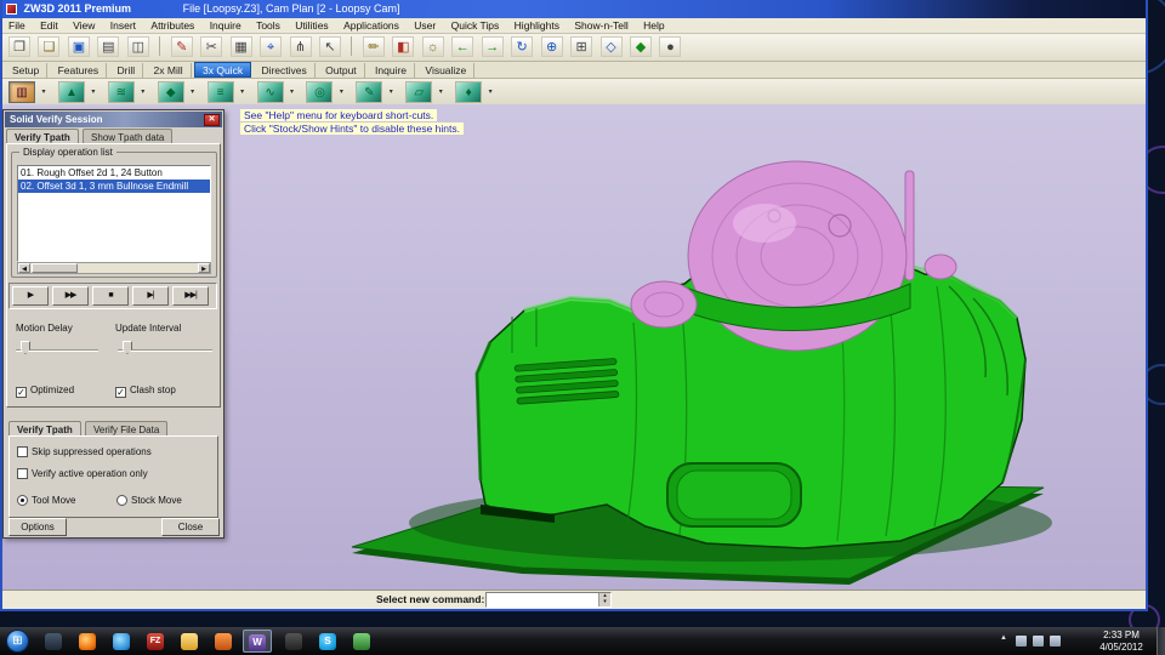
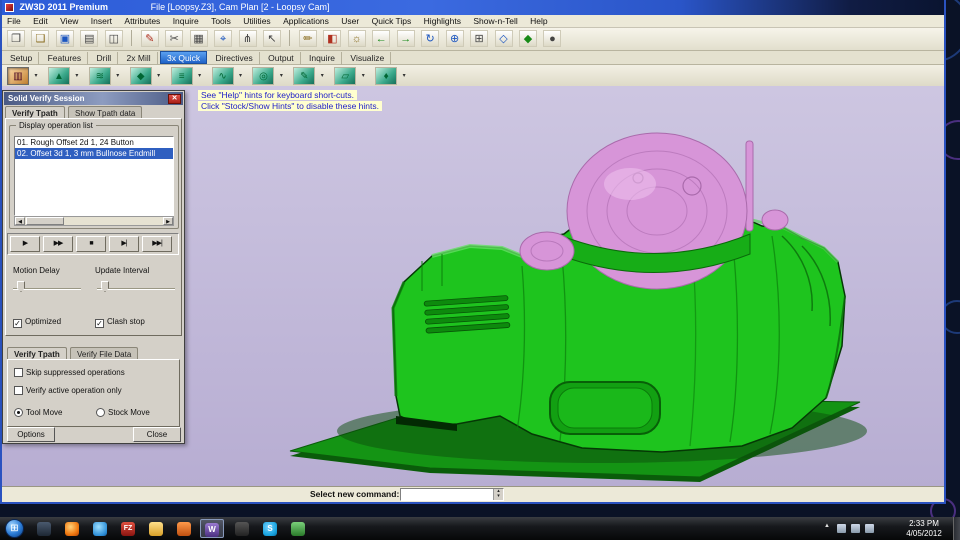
  ZW3D 2011 Premium File [Loopsy.Z3], Cam Plan [2 - Loopsy Cam]
  File Edit View Insert Attributes Inquire Tools Utilities Applications User Quick Tips Highlights Show-n-Tell Help
  ❐ ❑ ▣ ▤ ◫ ✎ ✂ ▦ ⌖ ⋔ ↖ ✏ ◧ ☼ ← → ↻ ⊕ ⊞ ◇ ◆ ●
  Setup Features Drill 2x Mill 3x Quick Directives Output Inquire Visualize
- See "Help" menu for keyboard short-cuts.
+ See "Help" hints for keyboard short-cuts.
  Click "Stock/Show Hints" to disable these hints.
  Select new command:
  Solid Verify Session
  Verify Tpath Show Tpath data
  Display operation list
  01. Rough Offset 2d 1, 24 Button
  02. Offset 3d 1, 3 mm Bullnose Endmill
  Motion Delay
  Update Interval
  ✓ Optimized
  ✓ Clash stop
  Verify Tpath Verify File Data
  Skip suppressed operations
  Verify active operation only
  Tool Move
  Stock Move
  Options
  Close
  ⊞
  W
  S
  2:33 PM
  4/05/2012
